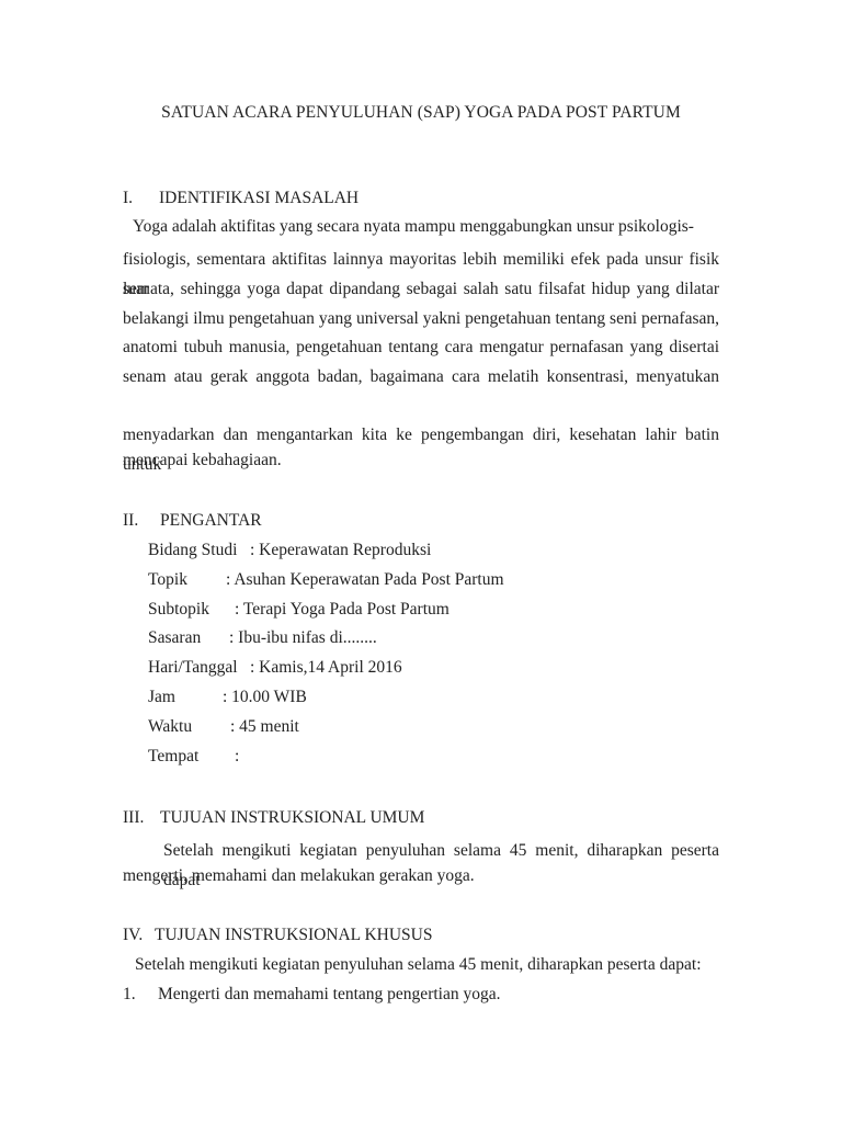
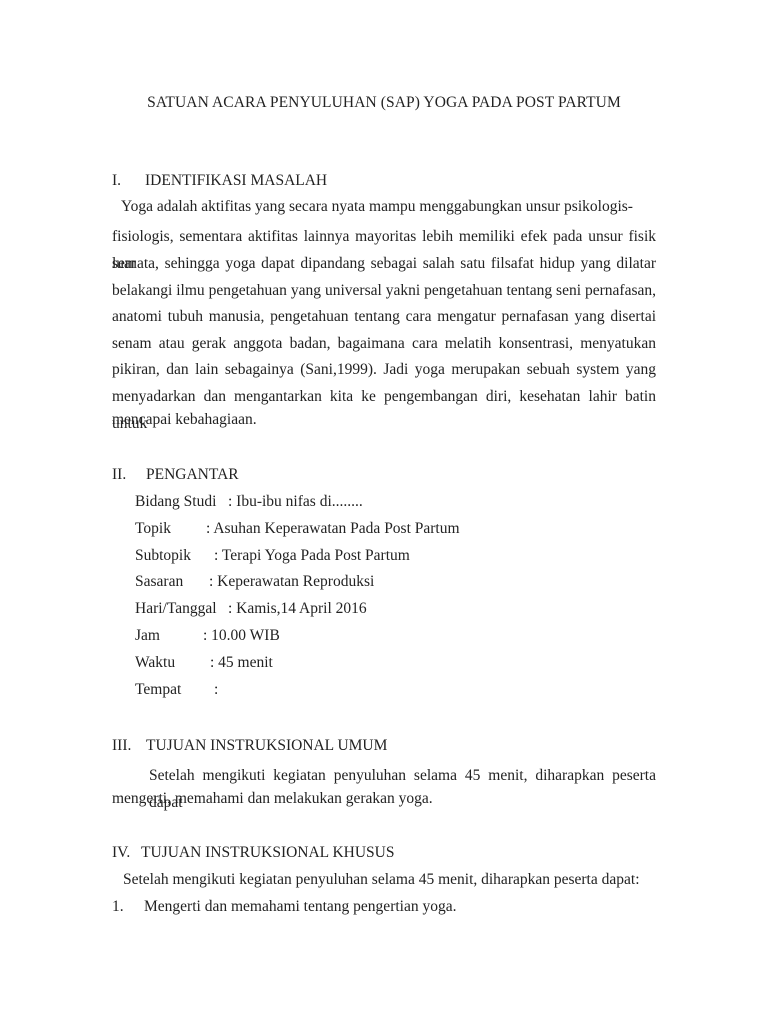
  SATUAN ACARA PENYULUHAN (SAP) YOGA PADA POST PARTUM
  I. IDENTIFIKASI MASALAH
  Yoga adalah aktifitas yang secara nyata mampu menggabungkan unsur psikologis-
  fisiologis, sementara aktifitas lainnya mayoritas lebih memiliki efek pada unsur fisik luar
  semata, sehingga yoga dapat dipandang sebagai salah satu filsafat hidup yang dilatar
  belakangi ilmu pengetahuan yang universal yakni pengetahuan tentang seni pernafasan,
  anatomi tubuh manusia, pengetahuan tentang cara mengatur pernafasan yang disertai
  senam atau gerak anggota badan, bagaimana cara melatih konsentrasi, menyatukan
+ pikiran, dan lain sebagainya (Sani,1999). Jadi yoga merupakan sebuah system yang
  menyadarkan dan mengantarkan kita ke pengembangan diri, kesehatan lahir batin untuk
  mencapai kebahagiaan.
  II. PENGANTAR
  Bidang Studi
- : Keperawatan Reproduksi
+ : Ibu-ibu nifas di........
  Topik
  : Asuhan Keperawatan Pada Post Partum
  Subtopik
  : Terapi Yoga Pada Post Partum
  Sasaran
- : Ibu-ibu nifas di........
+ : Keperawatan Reproduksi
  Hari/Tanggal
  : Kamis,14 April 2016
  Jam
  : 10.00 WIB
  Waktu
  : 45 menit
  Tempat
  :
  III. TUJUAN INSTRUKSIONAL UMUM
  Setelah mengikuti kegiatan penyuluhan selama 45 menit, diharapkan peserta dapat
  mengerti, memahami dan melakukan gerakan yoga.
  IV. TUJUAN INSTRUKSIONAL KHUSUS
  Setelah mengikuti kegiatan penyuluhan selama 45 menit, diharapkan peserta dapat:
  1. Mengerti dan memahami tentang pengertian yoga.
